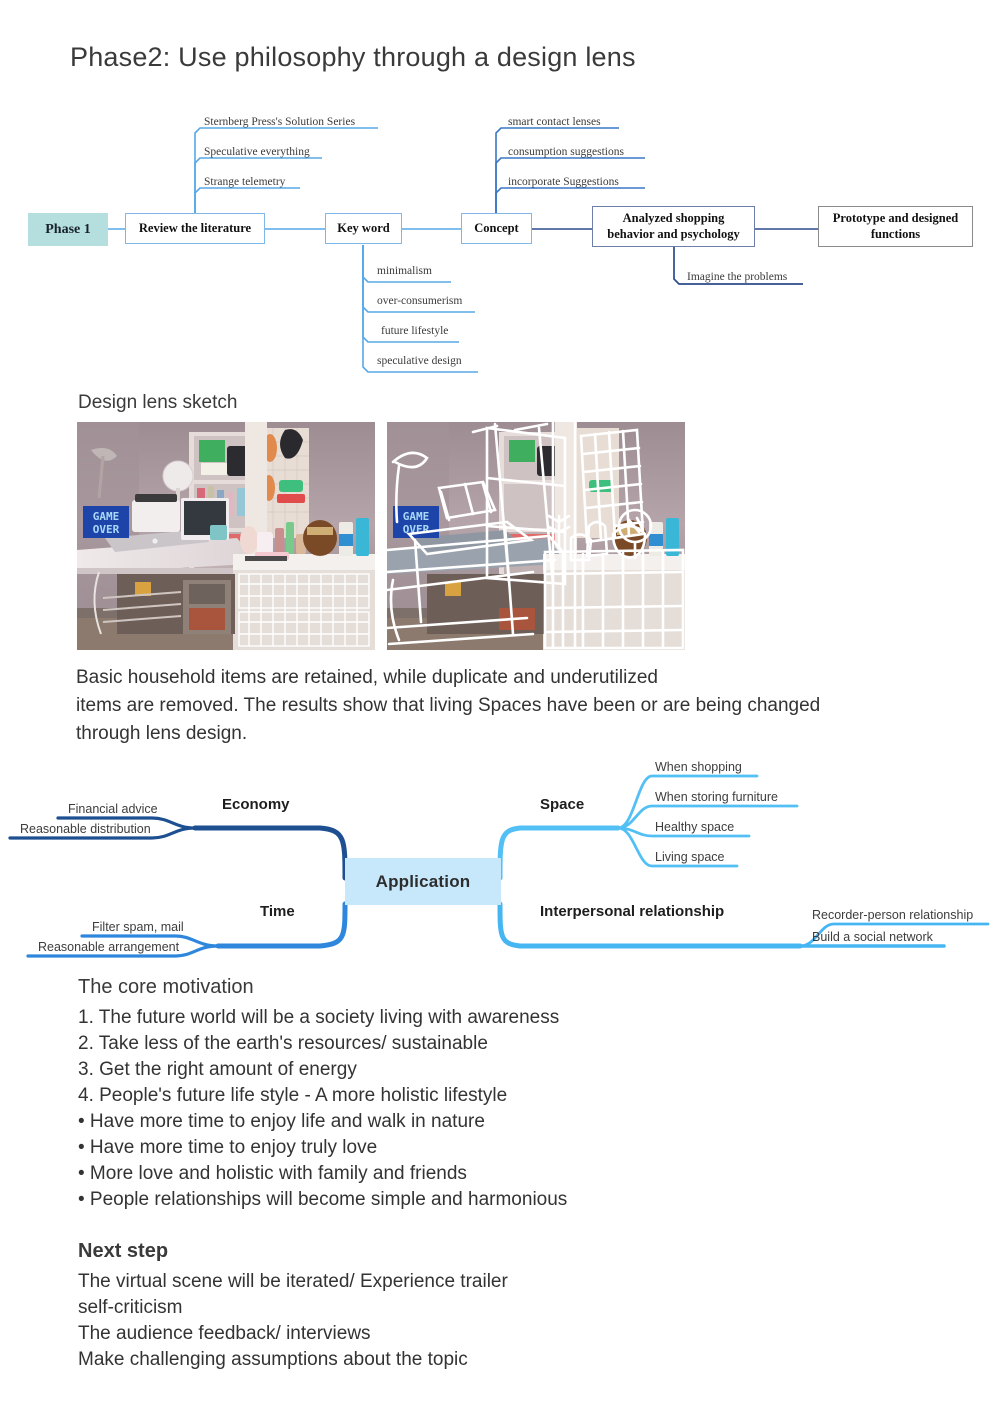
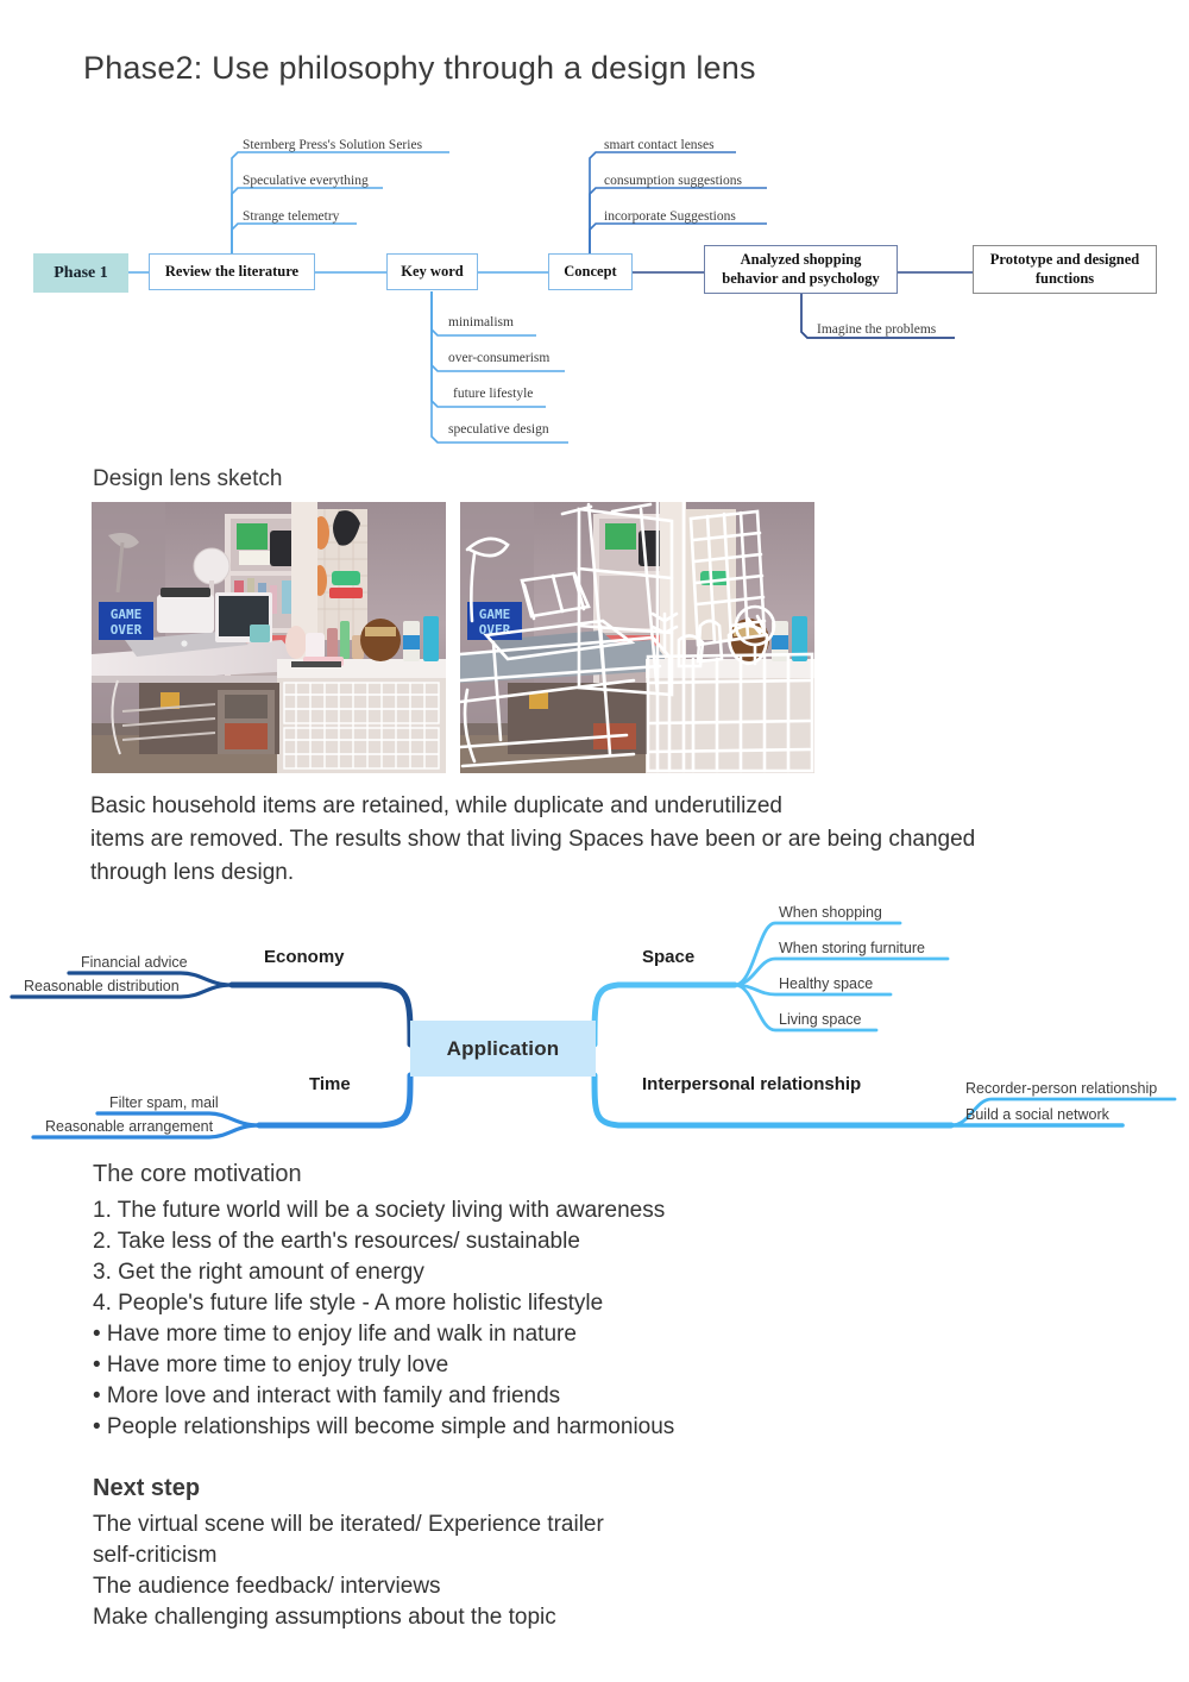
  Phase2: Use philosophy through a design lens
  Phase 1
  Review the literature
  Key word
  Concept
  Analyzed shopping behavior and psychology
  Prototype and designed functions
  Sternberg Press's Solution Series
  Speculative everything
  Strange telemetry
  minimalism
  over-consumerism
  future lifestyle
  speculative design
  smart contact lenses
  consumption suggestions
  incorporate Suggestions
  Imagine the problems
  Design lens sketch
  GAME
  OVER
  GAME
  OVER
  Basic household items are retained, while duplicate and underutilized
  items are removed. The results show that living Spaces have been or are being changed
  through lens design.
  Application
  Economy
  Time
  Space
  Interpersonal relationship
  Financial advice
  Reasonable distribution
  Filter spam, mail
  Reasonable arrangement
  When shopping
  When storing furniture
  Healthy space
  Living space
  Recorder-person relationship
  Build a social network
  The core motivation
  1. The future world will be a society living with awareness
  2. Take less of the earth's resources/ sustainable
  3. Get the right amount of energy
  4. People's future life style - A more holistic lifestyle
  • Have more time to enjoy life and walk in nature
  • Have more time to enjoy truly love
- • More love and holistic with family and friends
+ • More love and interact with family and friends
  • People relationships will become simple and harmonious
  Next step
  The virtual scene will be iterated/ Experience trailer
  self-criticism
  The audience feedback/ interviews
  Make challenging assumptions about the topic
